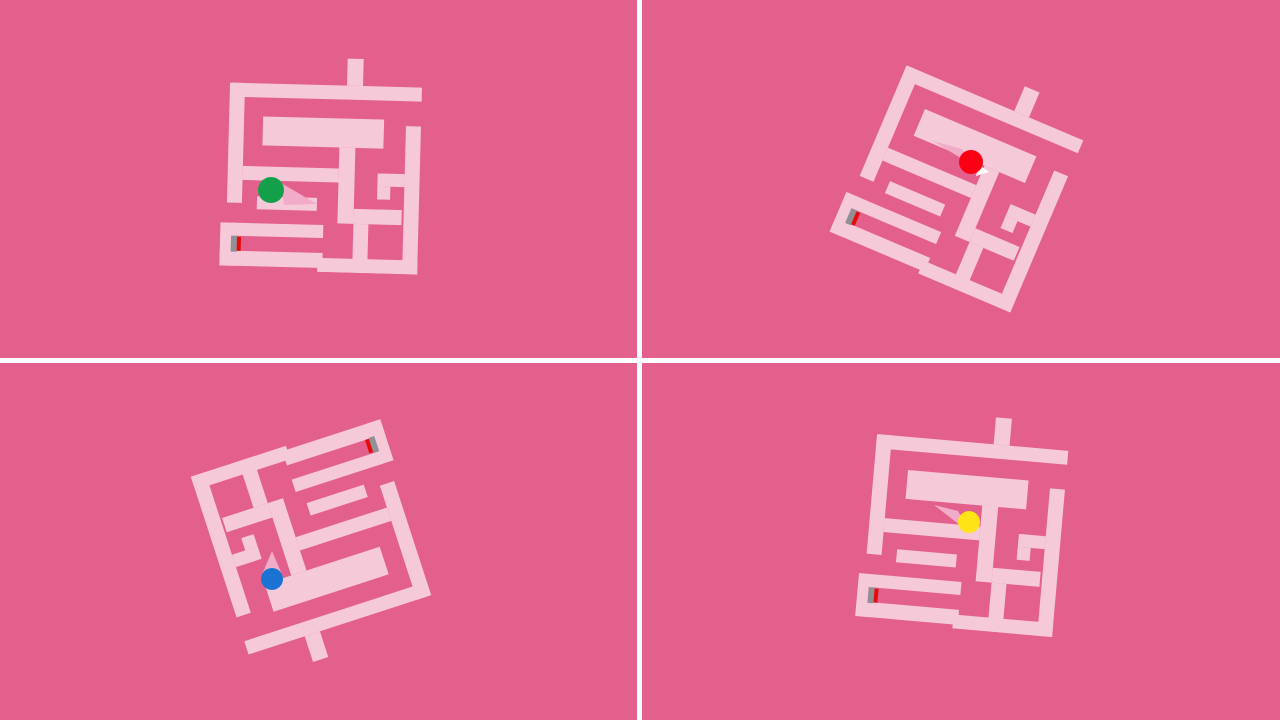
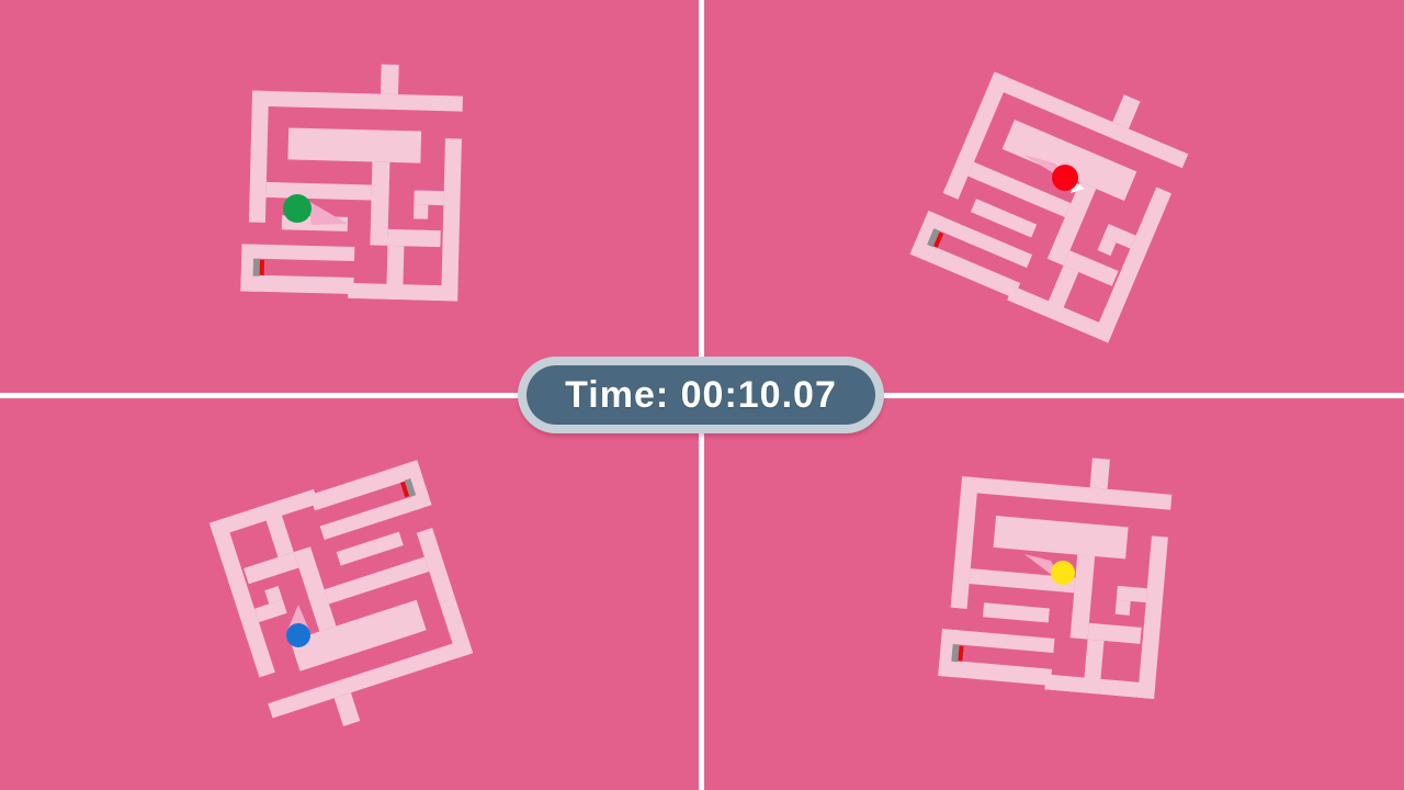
+ Time: 00:10.07
